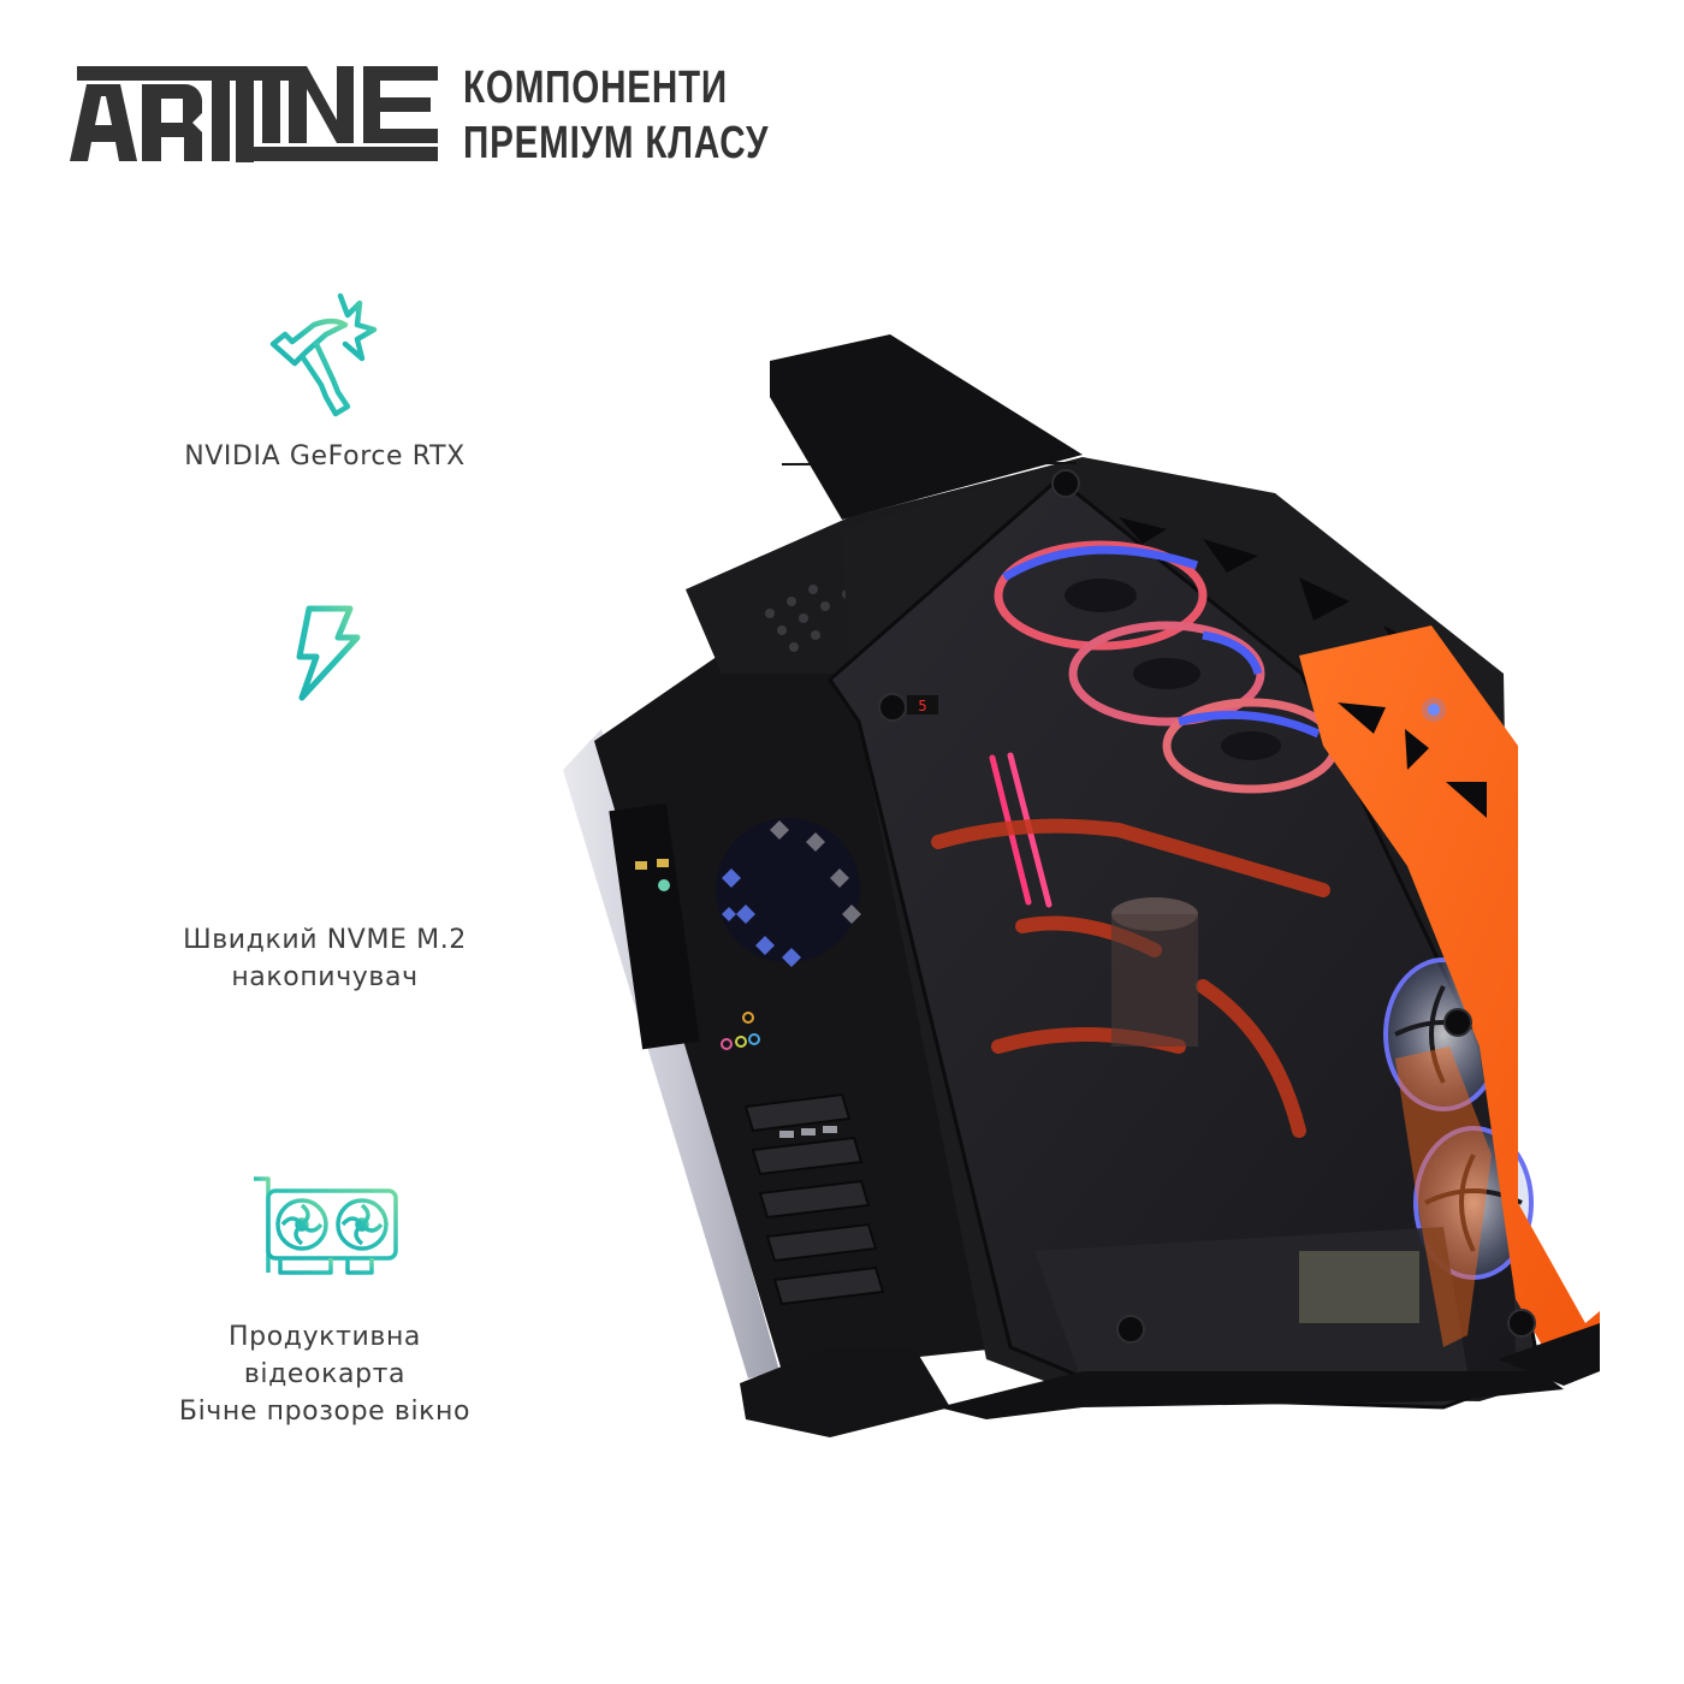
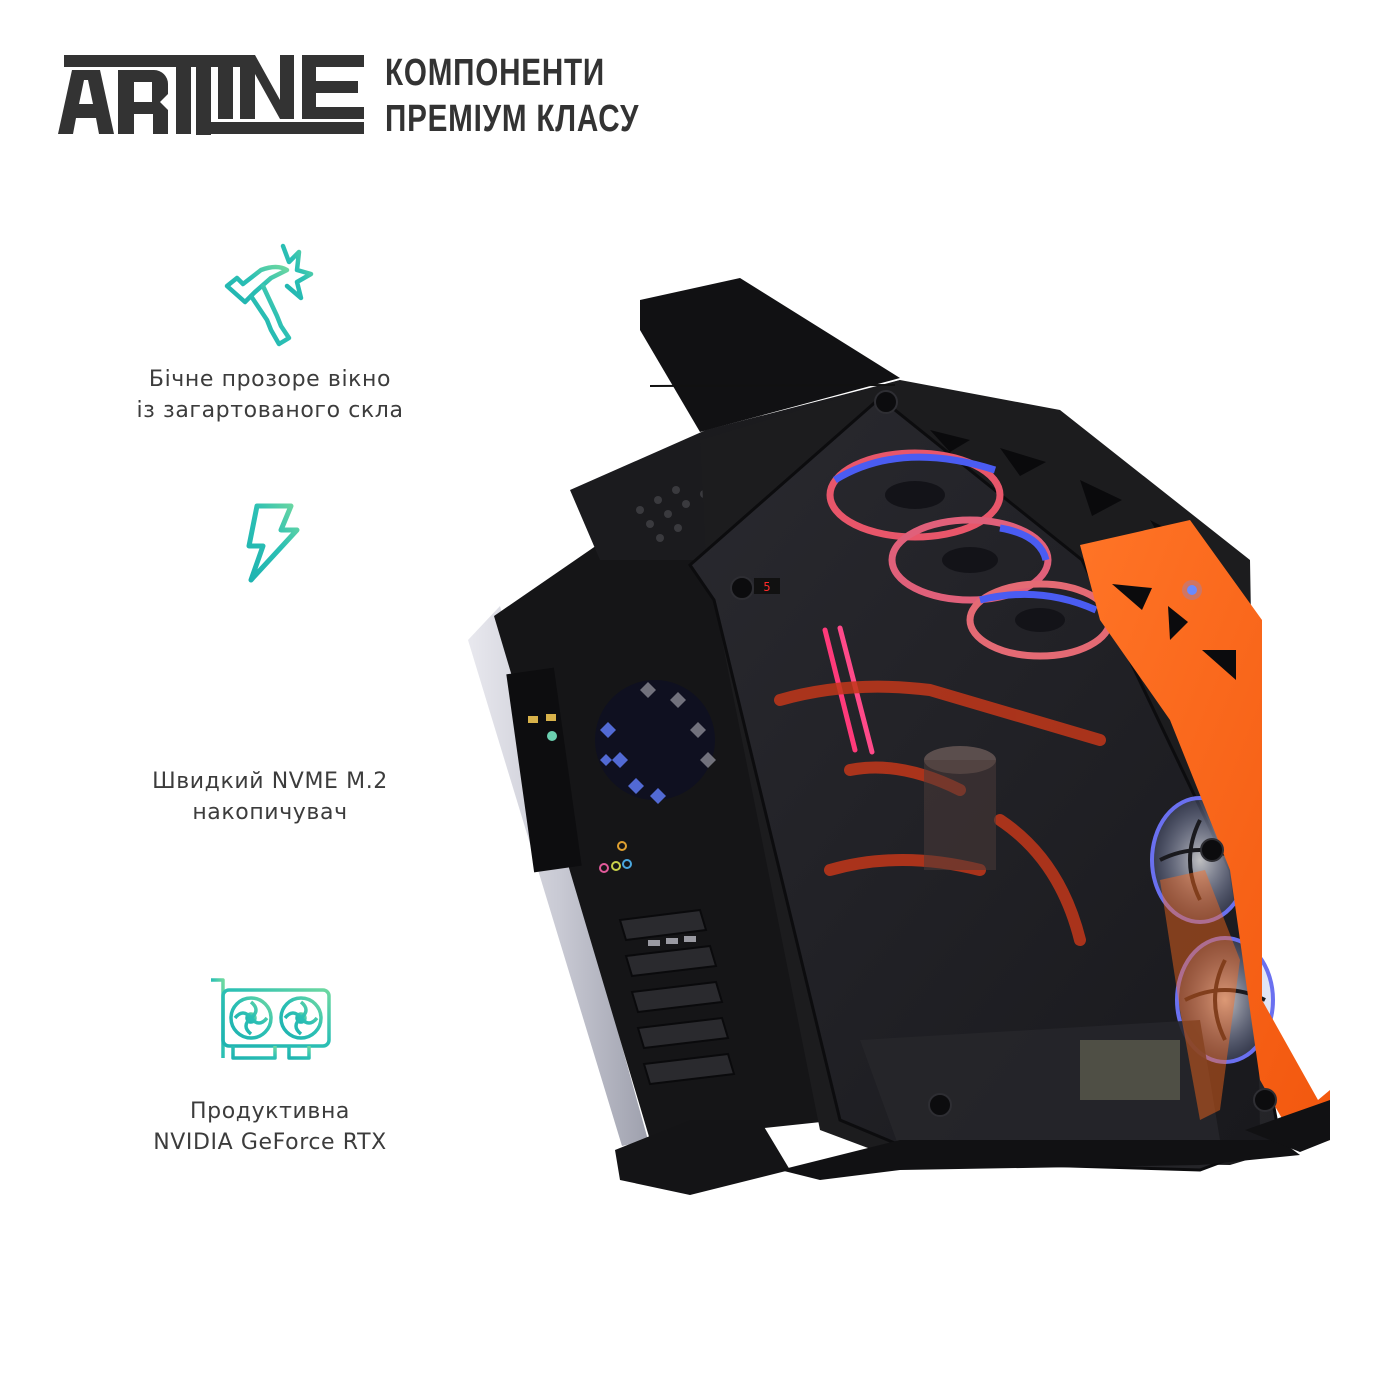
  КОМПОНЕНТИ
  ПРЕМІУМ КЛАСУ
- NVIDIA GeForce RTX
+ Бічне прозоре вікно
+ із загартованого скла
  Швидкий NVME M.2
  накопичувач
  Продуктивна
- відеокарта
- Бічне прозоре вікно
+ NVIDIA GeForce RTX
  5
